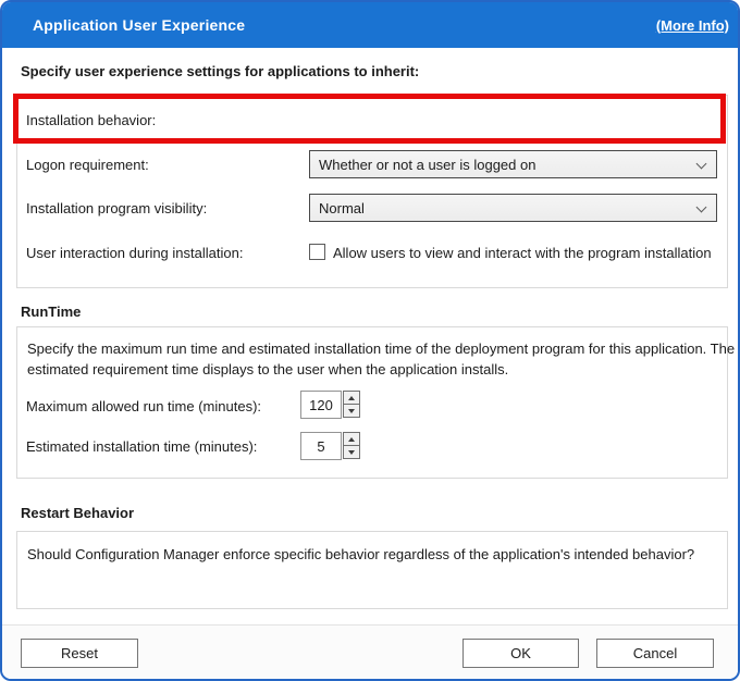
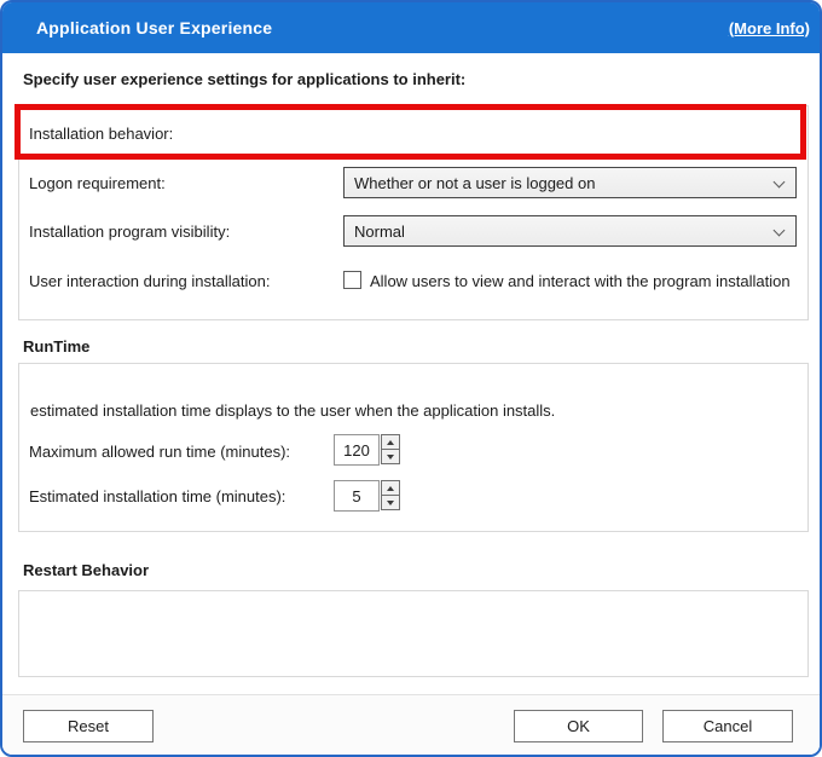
  Application User Experience
  (More Info)
  Specify user experience settings for applications to inherit:
  Installation behavior:
  Logon requirement:
  Whether or not a user is logged on
  Installation program visibility:
  Normal
  User interaction during installation:
  Allow users to view and interact with the program installation
  RunTime
- Specify the maximum run time and estimated installation time of the deployment program for this application. The
- estimated requirement time displays to the user when the application installs.
+ estimated installation time displays to the user when the application installs.
  Maximum allowed run time (minutes):
  120
  Estimated installation time (minutes):
  5
  Restart Behavior
- Should Configuration Manager enforce specific behavior regardless of the application's intended behavior?
  Reset
  OK
  Cancel
